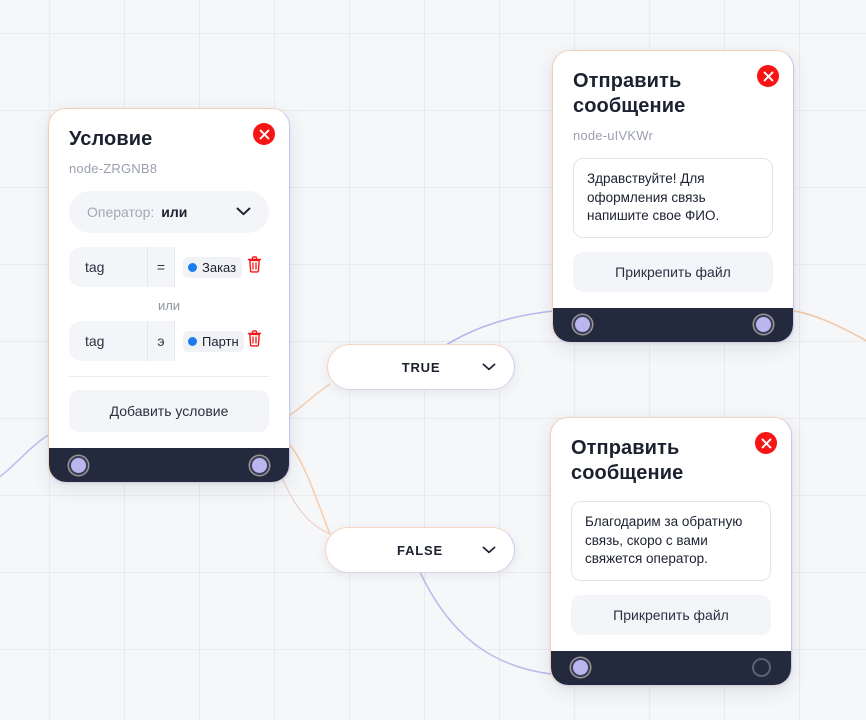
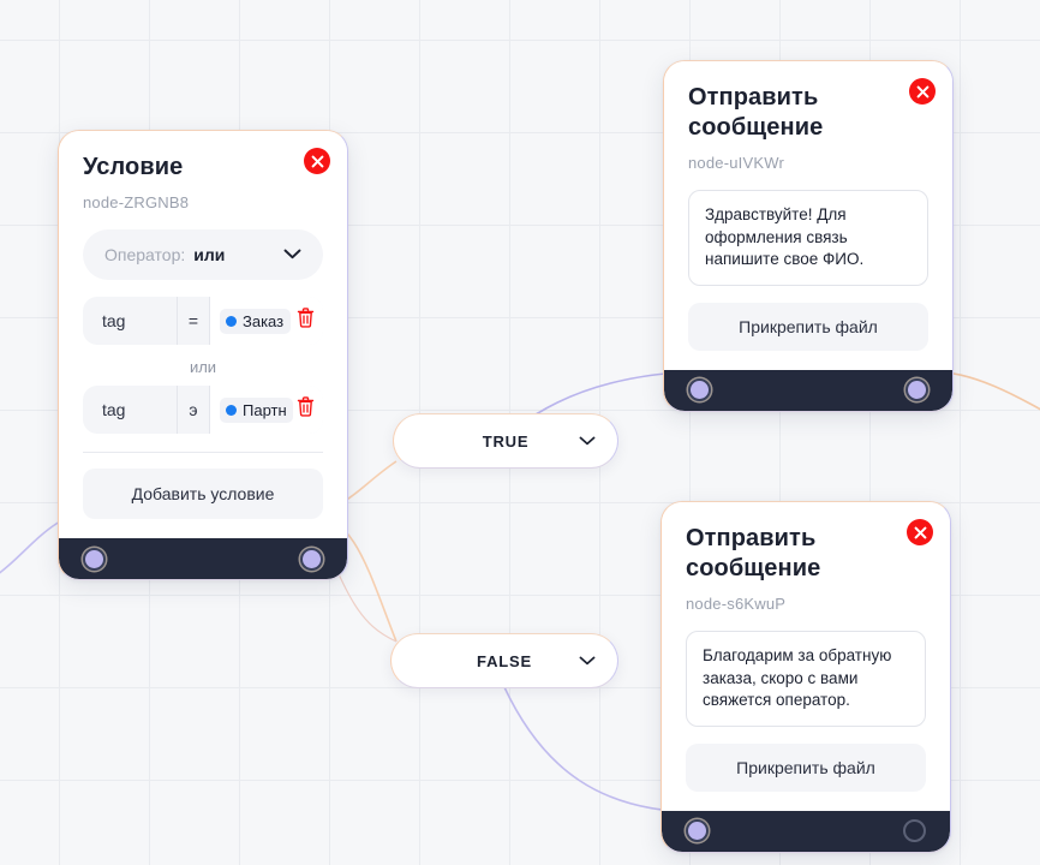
  Условие
  node-ZRGNB8
  Оператор:
  или
  tag
  =
  Заказ
  или
  tag
  э
  Партн
  Добавить условие
  Отправить сообщение
  node-uIVKWr
  Здравствуйте! Для оформления связь напишите свое ФИО.
  Прикрепить файл
  Отправить сообщение
+ node-s6KwuP
- Благодарим за обратную связь, скоро с вами свяжется оператор.
+ Благодарим за обратную заказа, скоро с вами свяжется оператор.
  Прикрепить файл
  TRUE
  FALSE
